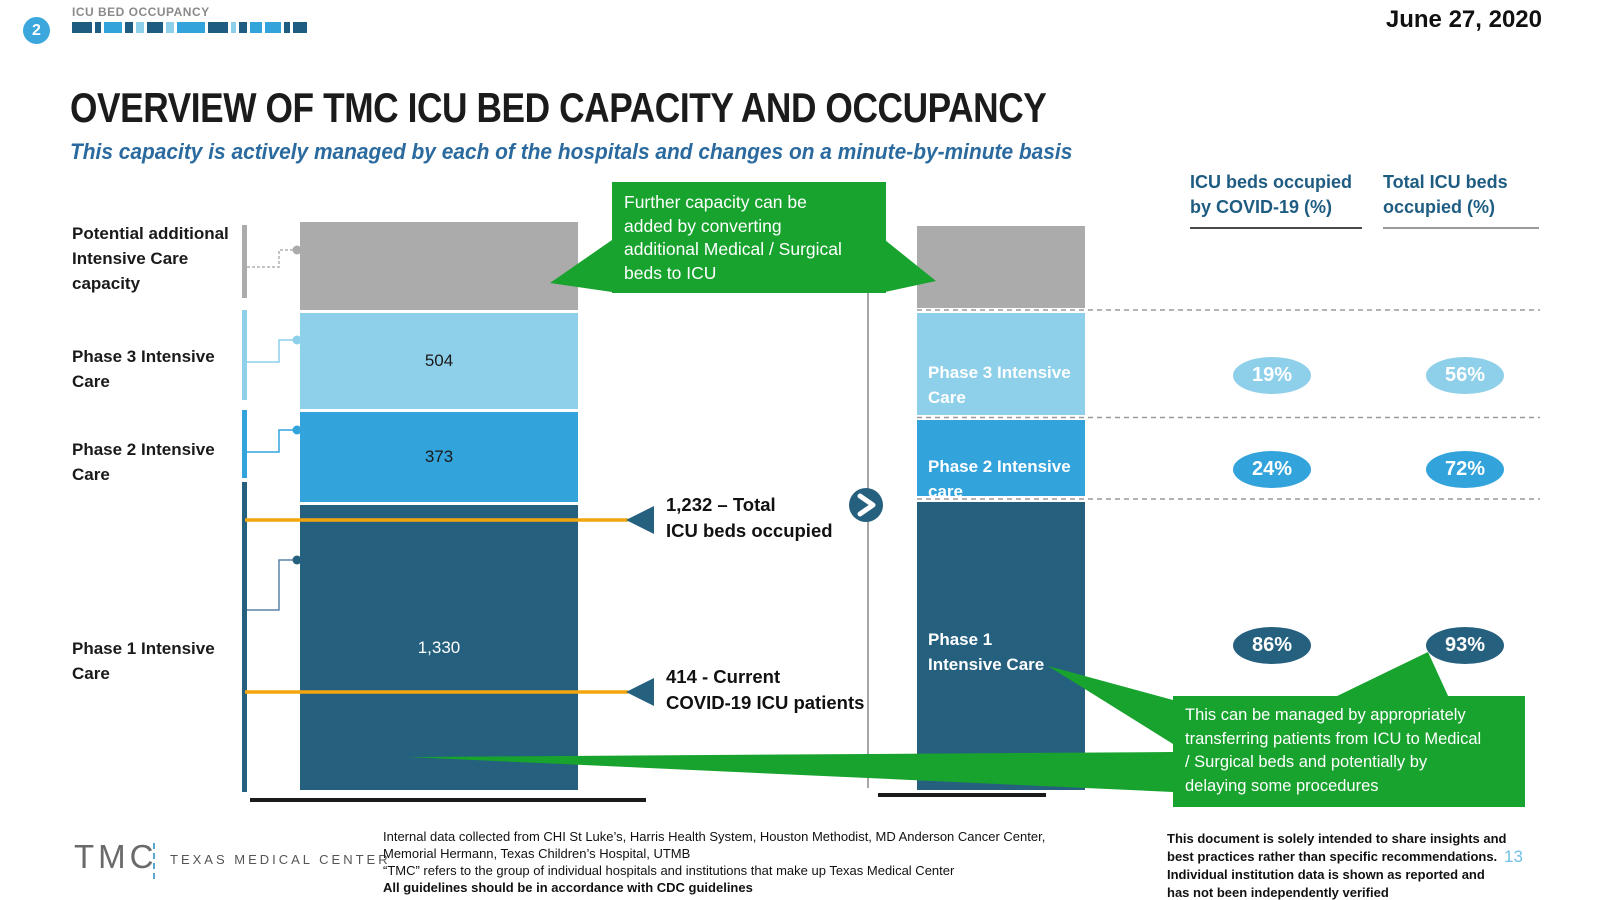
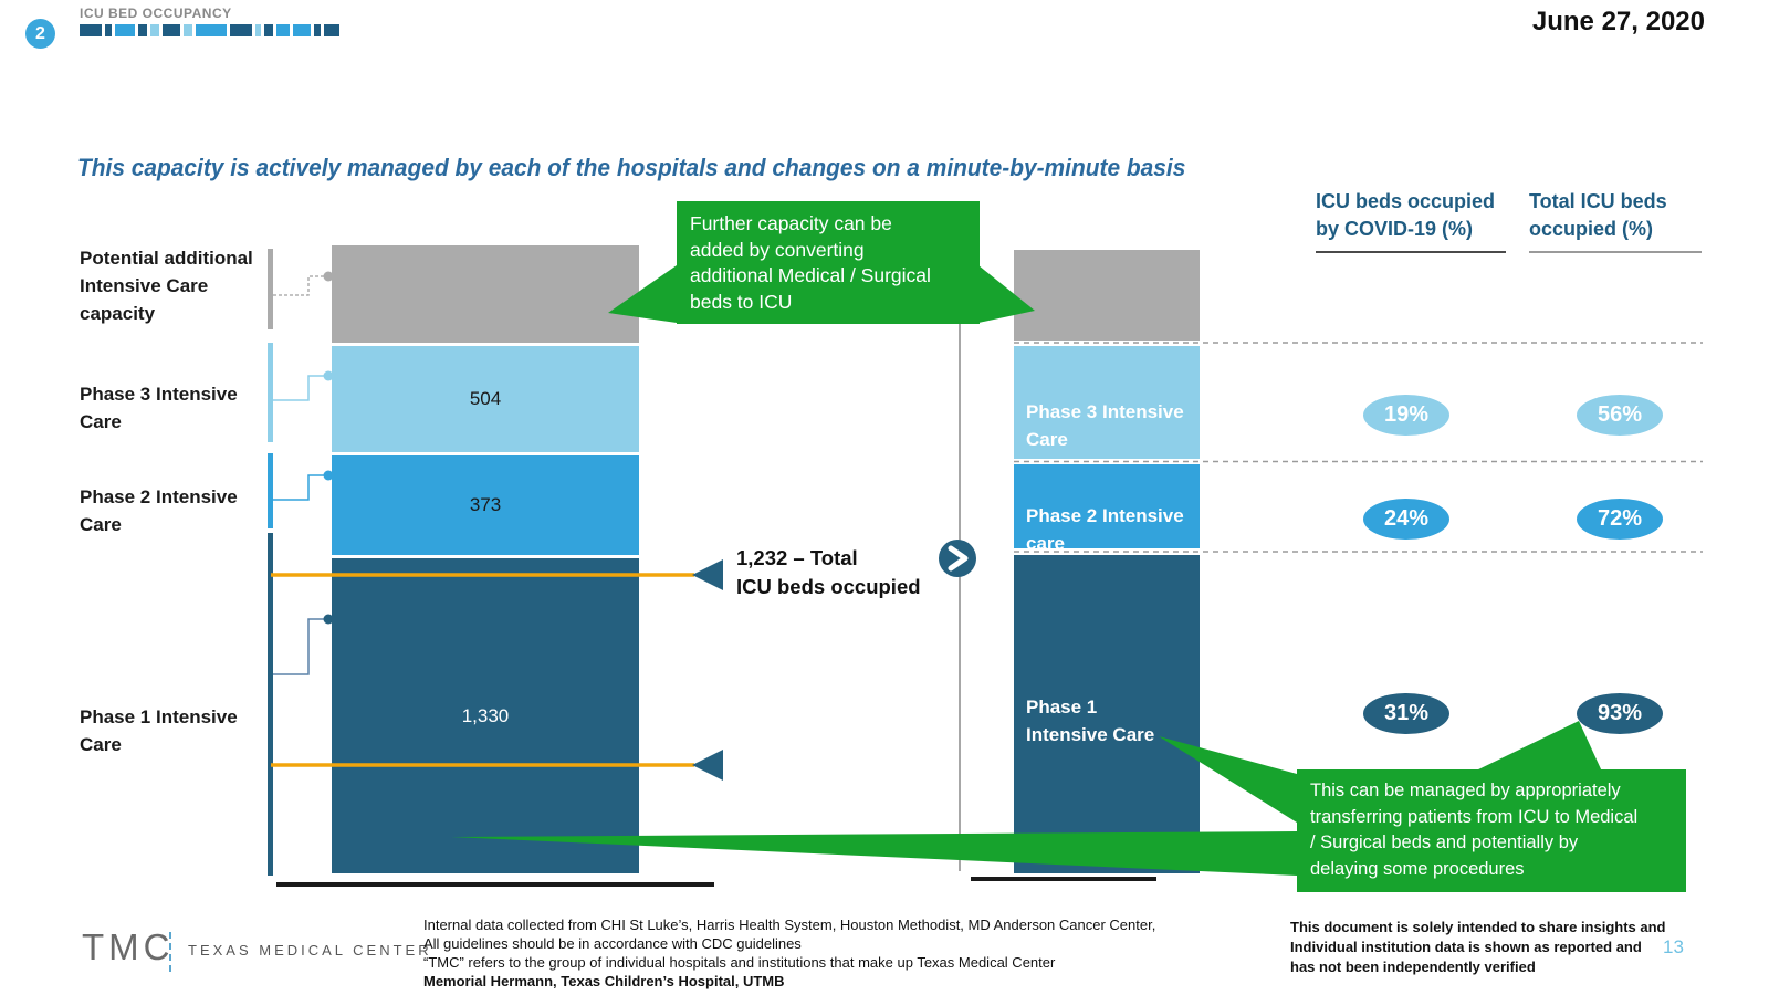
  2
  ICU BED OCCUPANCY
  June 27, 2020
- OVERVIEW OF TMC ICU BED CAPACITY AND OCCUPANCY
  This capacity is actively managed by each of the hospitals and changes on a minute-by-minute basis
  Potential additional
  Intensive Care
  capacity
  Phase 3 Intensive
  Care
  Phase 2 Intensive
  Care
  Phase 1 Intensive
  Care
  504
  373
  1,330
  Phase 3 Intensive
  Care
  Phase 2 Intensive
  care
  Phase 1
  Intensive Care
  1,232 – Total
  ICU beds occupied
- 414 - Current
- COVID-19 ICU patients
  Further capacity can be
  added by converting
  additional Medical / Surgical
  beds to ICU
  This can be managed by appropriately
  transferring patients from ICU to Medical
  / Surgical beds and potentially by
  delaying some procedures
  ICU beds occupied
  by COVID-19 (%)
  Total ICU beds
  occupied (%)
  19%
  56%
  24%
  72%
- 86%
+ 31%
  93%
  TMC
  TEXAS MEDICAL CENTER
  Internal data collected from CHI St Luke’s, Harris Health System, Houston Methodist, MD Anderson Cancer Center,
- Memorial Hermann, Texas Children’s Hospital, UTMB
+ All guidelines should be in accordance with CDC guidelines
  “TMC” refers to the group of individual hospitals and institutions that make up Texas Medical Center
- All guidelines should be in accordance with CDC guidelines
+ Memorial Hermann, Texas Children’s Hospital, UTMB
  This document is solely intended to share insights and
- best practices rather than specific recommendations.
  Individual institution data is shown as reported and
  has not been independently verified
  13
